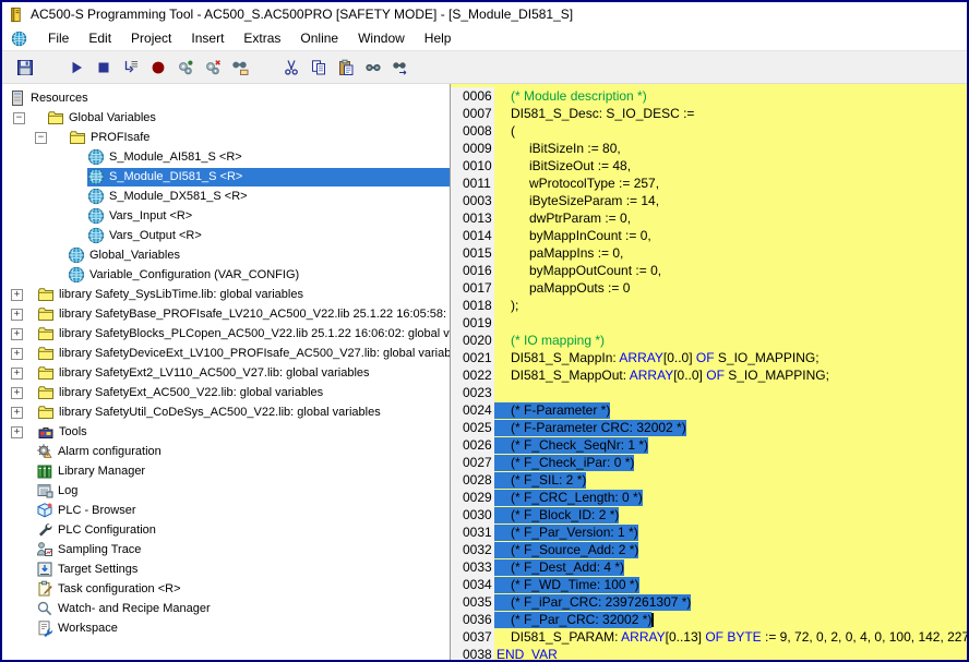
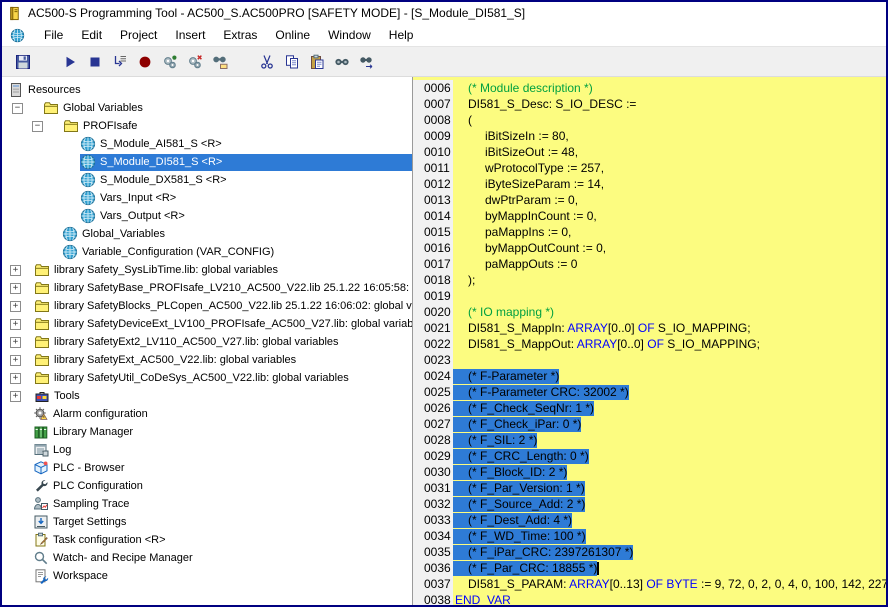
  AC500-S Programming Tool - AC500_S.AC500PRO [SAFETY MODE] - [S_Module_DI581_S]
  File
  Edit
  Project
  Insert
  Extras
  Online
  Window
  Help
  Resources
  −
  Global Variables
  −
  PROFIsafe
  S_Module_AI581_S <R>
  S_Module_DI581_S <R>
  S_Module_DX581_S <R>
  Vars_Input <R>
  Vars_Output <R>
  Global_Variables
  Variable_Configuration (VAR_CONFIG)
  +
  library Safety_SysLibTime.lib: global variables
  +
  library SafetyBase_PROFIsafe_LV210_AC500_V22.lib 25.1.22 16:05:58:
  +
  library SafetyBlocks_PLCopen_AC500_V22.lib 25.1.22 16:06:02: global v
  +
  library SafetyDeviceExt_LV100_PROFIsafe_AC500_V27.lib: global variab
  +
  library SafetyExt2_LV110_AC500_V27.lib: global variables
  +
  library SafetyExt_AC500_V22.lib: global variables
  +
  library SafetyUtil_CoDeSys_AC500_V22.lib: global variables
  +
  Tools
  Alarm configuration
  Library Manager
  Log
  PLC - Browser
  PLC Configuration
  Sampling Trace
  Target Settings
  Task configuration <R>
  Watch- and Recipe Manager
  Workspace
  0006
  (* Module description *)
  0007
  DI581_S_Desc: S_IO_DESC :=
  0008
  (
  0009
  iBitSizeIn := 80,
  0010
  iBitSizeOut := 48,
  0011
  wProtocolType := 257,
- 0003
+ 0012
  iByteSizeParam := 14,
  0013
  dwPtrParam := 0,
  0014
  byMappInCount := 0,
  0015
  paMappIns := 0,
  0016
  byMappOutCount := 0,
  0017
  paMappOuts := 0
  0018
  );
  0019
  0020
  (* IO mapping *)
  0021
  DI581_S_MappIn: ARRAY[0..0] OF S_IO_MAPPING;
  0022
  DI581_S_MappOut: ARRAY[0..0] OF S_IO_MAPPING;
  0023
  0024
  (* F-Parameter *)
  0025
  (* F-Parameter CRC: 32002 *)
  0026
  (* F_Check_SeqNr: 1 *)
  0027
  (* F_Check_iPar: 0 *)
  0028
  (* F_SIL: 2 *)
  0029
  (* F_CRC_Length: 0 *)
  0030
  (* F_Block_ID: 2 *)
  0031
  (* F_Par_Version: 1 *)
  0032
  (* F_Source_Add: 2 *)
  0033
  (* F_Dest_Add: 4 *)
  0034
  (* F_WD_Time: 100 *)
  0035
  (* F_iPar_CRC: 2397261307 *)
  0036
- (* F_Par_CRC: 32002 *)
+ (* F_Par_CRC: 18855 *)
  0037
  DI581_S_PARAM: ARRAY[0..13] OF BYTE := 9, 72, 0, 2, 0, 4, 0, 100, 142, 227
  0038
  END_VAR
